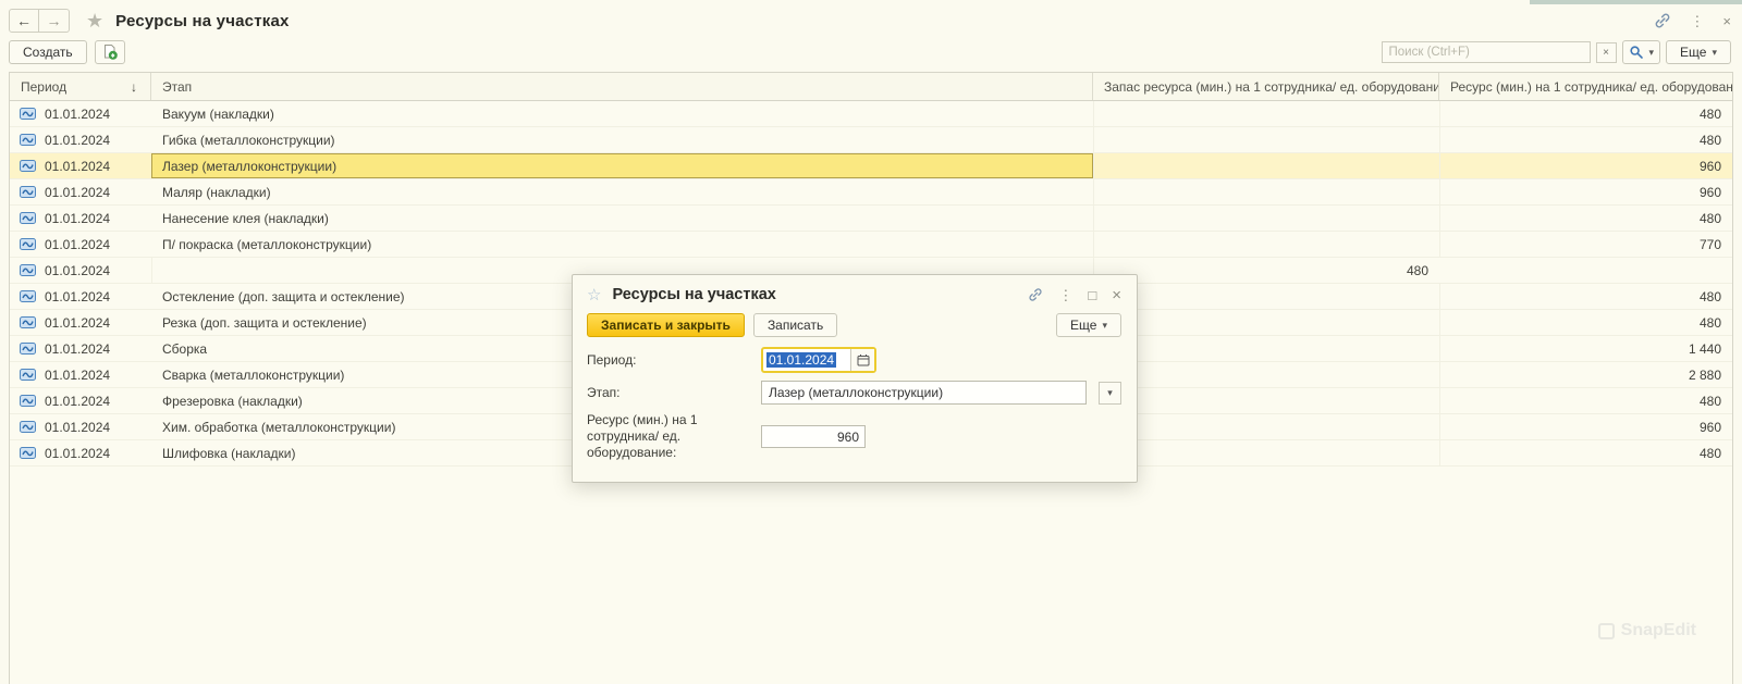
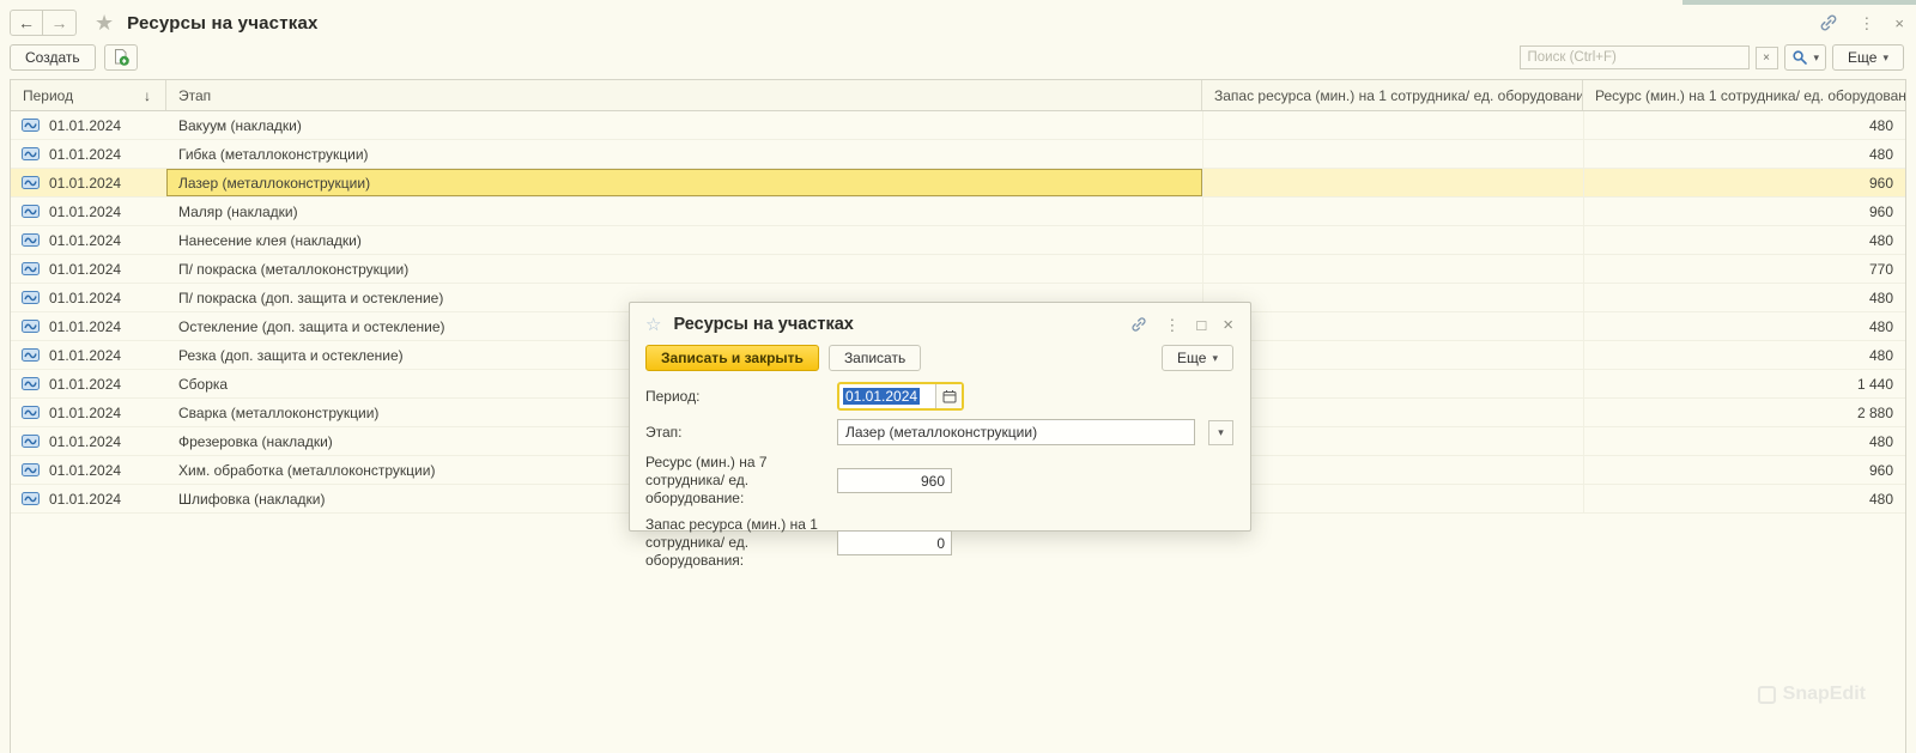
  ←
  →
  ★
  Ресурсы на участках
  ⋮
  ×
  Создать
  Поиск (Ctrl+F)
  ×
  ▾
  Еще
  ▾
  Период
  ↓
  Этап
  Запас ресурса (мин.) на 1 сотрудника/ ед. оборудовани
  Ресурс (мин.) на 1 сотрудника/ ед. оборудован
  01.01.2024
  Вакуум (накладки)
  480
  01.01.2024
  Гибка (металлоконструкции)
  480
  01.01.2024
  Лазер (металлоконструкции)
  960
  01.01.2024
  Маляр (накладки)
  960
  01.01.2024
  Нанесение клея (накладки)
  480
  01.01.2024
  П/ покраска (металлоконструкции)
  770
  01.01.2024
+ П/ покраска (доп. защита и остекление)
  480
  01.01.2024
  Остекление (доп. защита и остекление)
  480
  01.01.2024
  Резка (доп. защита и остекление)
  480
  01.01.2024
  Сборка
  1 440
  01.01.2024
  Сварка (металлоконструкции)
  2 880
  01.01.2024
  Фрезеровка (накладки)
  480
  01.01.2024
  Хим. обработка (металлоконструкции)
  960
  01.01.2024
  Шлифовка (накладки)
  480
  ☆
  Ресурсы на участках
  ⋮
  □
  ×
  Записать и закрыть
  Записать
  Еще
  ▾
  Период:
  01.01.2024
  Этап:
  Лазер (металлоконструкции)
  ▾
- Ресурс (мин.) на 1 сотрудника/ ед. оборудование:
+ Ресурс (мин.) на 7 сотрудника/ ед. оборудование:
  960
+ Запас ресурса (мин.) на 1 сотрудника/ ед. оборудования:
+ 0
